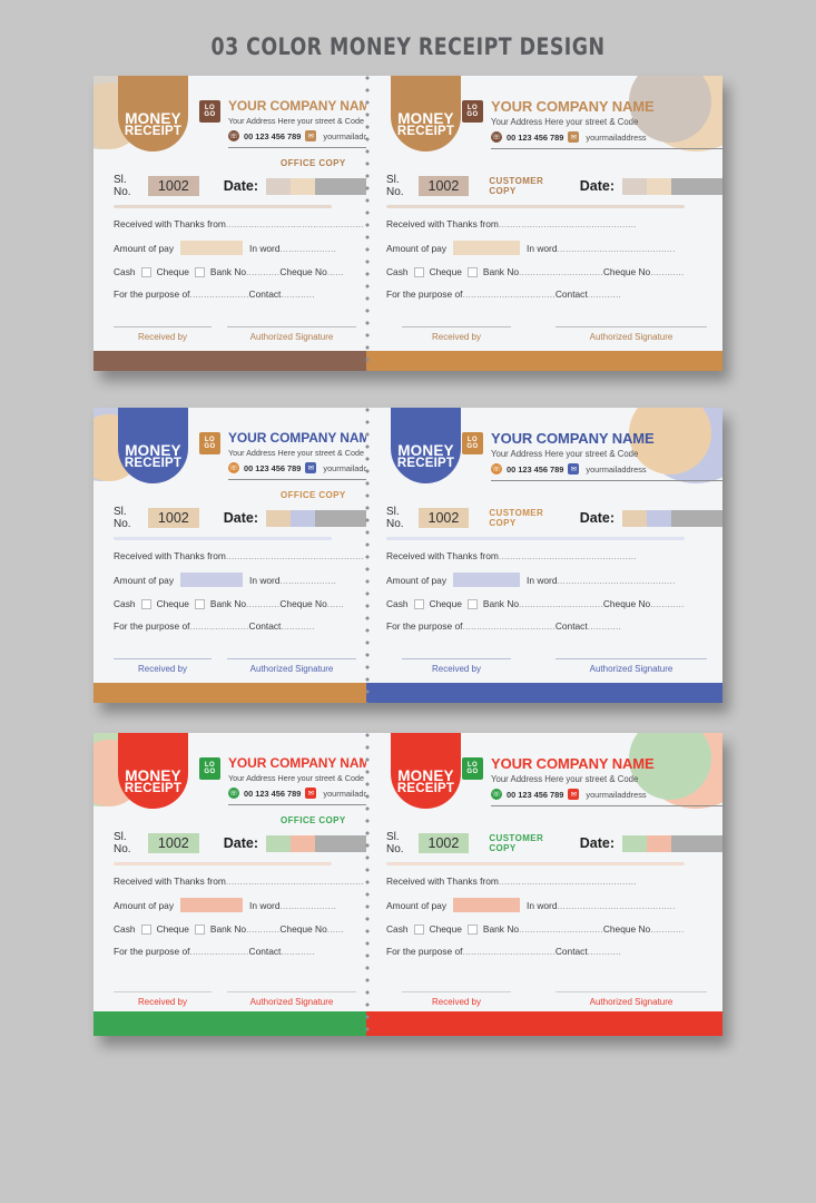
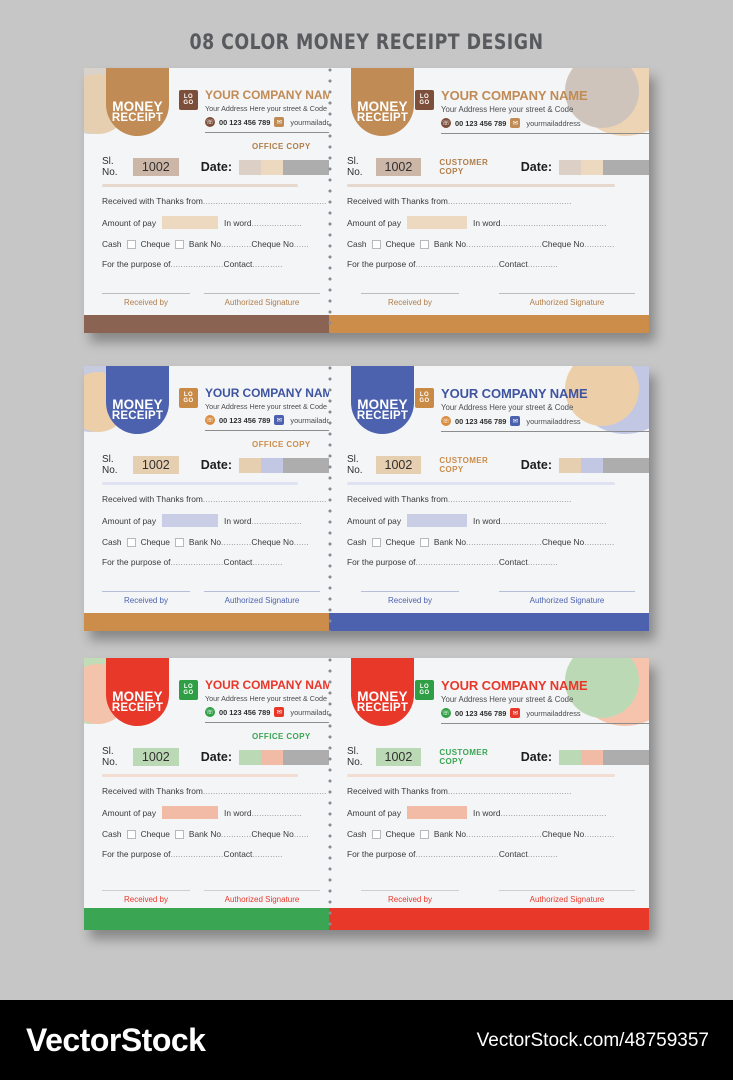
- 03 COLOR MONEY RECEIPT DESIGN
+ 08 COLOR MONEY RECEIPT DESIGN
  MONEY
  RECEIPT
  YOUR COMPANY NA
  Your Address Here your street & Code
  00 123 456 789
  OFFICE COPY
  Sl. No.
  1002
  Date:
  Received with Thanks from
  .................................................
  Amount of pay
  In word
  ....................
  Cash
  Cheque
  Bank No
  ............
  Cheque No
  ......
  For the purpose of
  .....................
  Contact
  ............
  Received by
  Authorized Signature
  MONEY
  RECEIPT
  YOUR COMPANY NAME
  Your Address Here your street & Code
  00 123 456 789
  yourmailaddress
  Sl. No.
  1002
  CUSTOMER COPY
  Date:
  Received with Thanks from
  .................................................
  Amount of pay
  In word
  ..........................................
  Cash
  Cheque
  Bank No
  ..............................
  Cheque No
  ............
  For the purpose of
  .................................
  Contact
  ............
  Received by
  Authorized Signature
  MONEY
  RECEIPT
  YOUR COMPANY NA
  Your Address Here your street & Code
  00 123 456 789
  OFFICE COPY
  Sl. No.
  1002
  Date:
  Received with Thanks from
  .................................................
  Amount of pay
  In word
  ....................
  Cash
  Cheque
  Bank No
  ............
  Cheque No
  ......
  For the purpose of
  .....................
  Contact
  ............
  Received by
  Authorized Signature
  MONEY
  RECEIPT
  YOUR COMPANY NAME
  Your Address Here your street & Code
  00 123 456 789
  yourmailaddress
  Sl. No.
  1002
  CUSTOMER COPY
  Date:
  Received with Thanks from
  .................................................
  Amount of pay
  In word
  ..........................................
  Cash
  Cheque
  Bank No
  ..............................
  Cheque No
  ............
  For the purpose of
  .................................
  Contact
  ............
  Received by
  Authorized Signature
  MONEY
  RECEIPT
  YOUR COMPANY NA
  Your Address Here your street & Code
  00 123 456 789
  OFFICE COPY
  Sl. No.
  1002
  Date:
  Received with Thanks from
  .................................................
  Amount of pay
  In word
  ....................
  Cash
  Cheque
  Bank No
  ............
  Cheque No
  ......
  For the purpose of
  .....................
  Contact
  ............
  Received by
  Authorized Signature
  MONEY
  RECEIPT
  YOUR COMPANY NAME
  Your Address Here your street & Code
  00 123 456 789
  yourmailaddress
  Sl. No.
  1002
  CUSTOMER COPY
  Date:
  Received with Thanks from
  .................................................
  Amount of pay
  In word
  ..........................................
  Cash
  Cheque
  Bank No
  ..............................
  Cheque No
  ............
  For the purpose of
  .................................
  Contact
  ............
  Received by
  Authorized Signature
+ VectorStock
+ VectorStock.com/48759357
